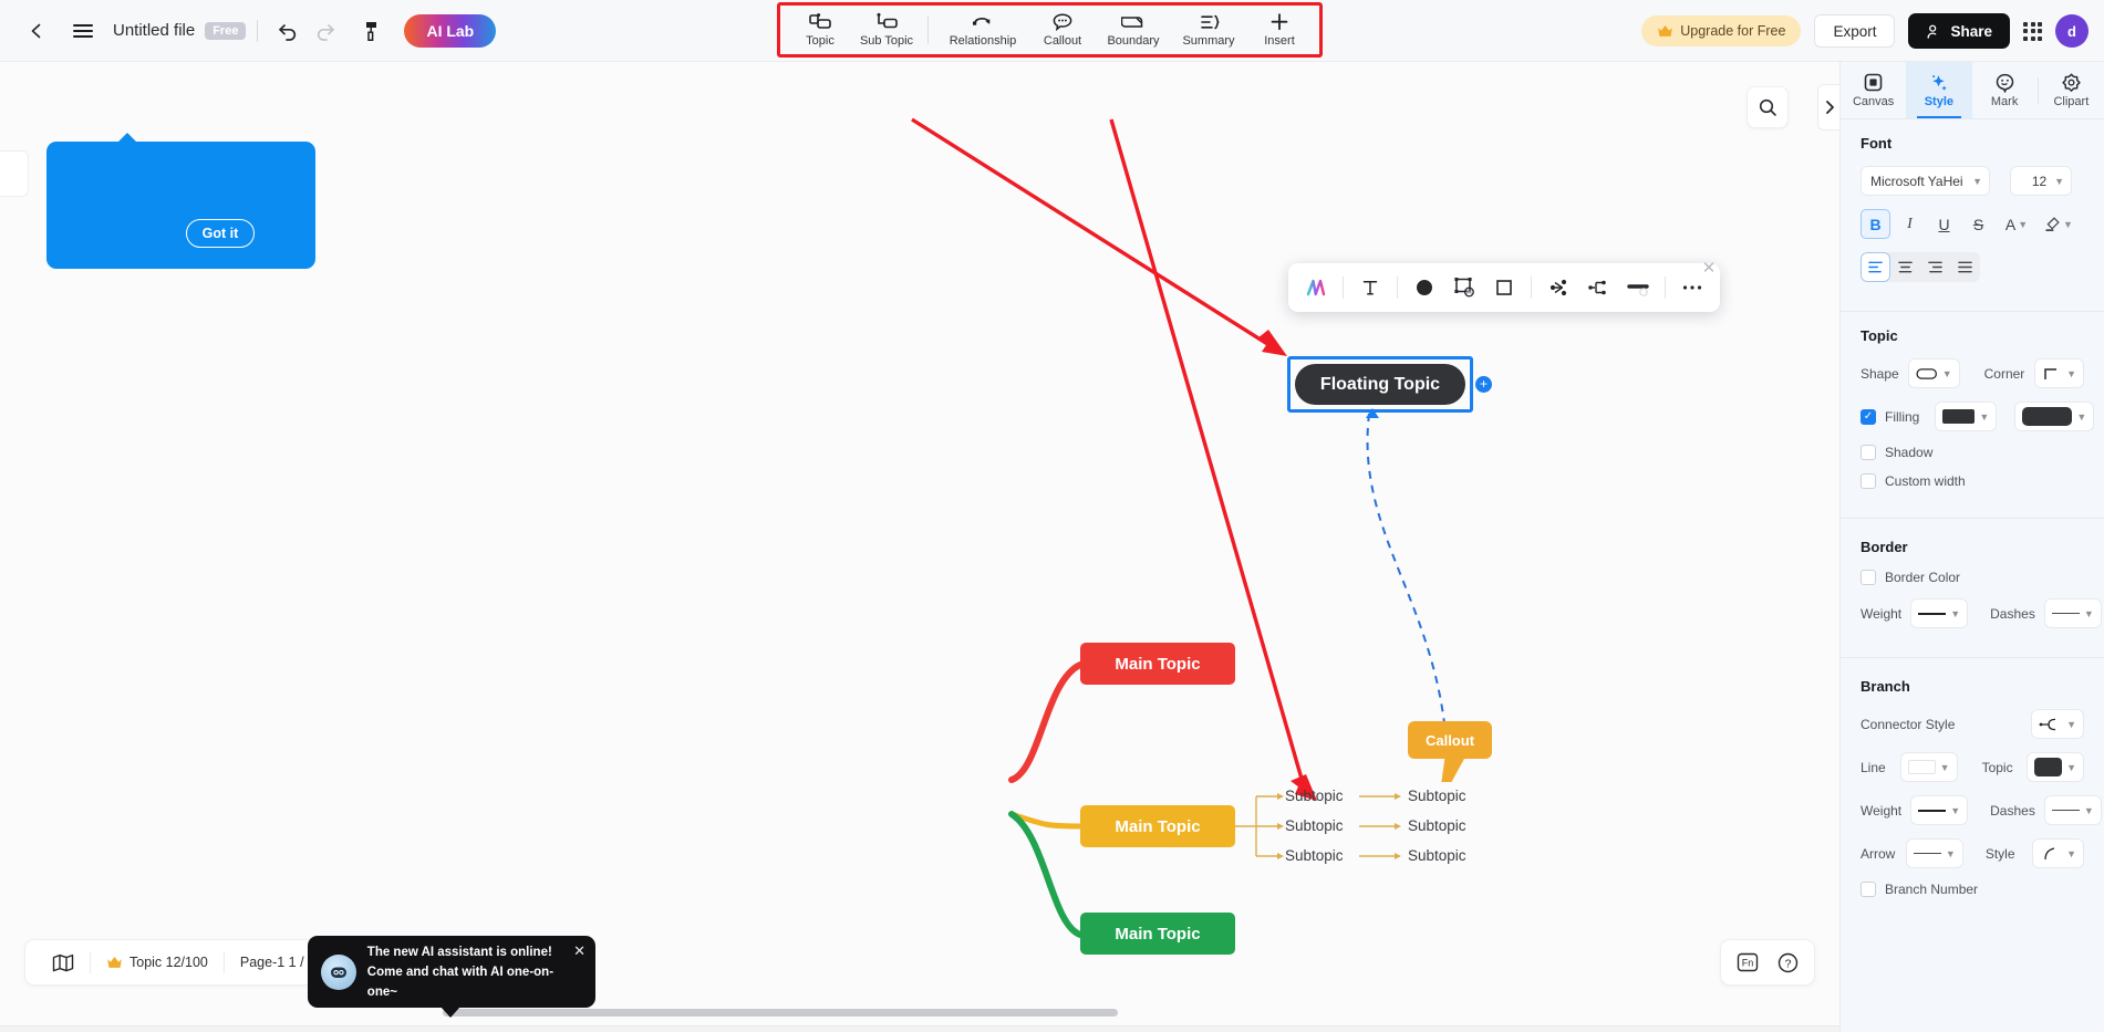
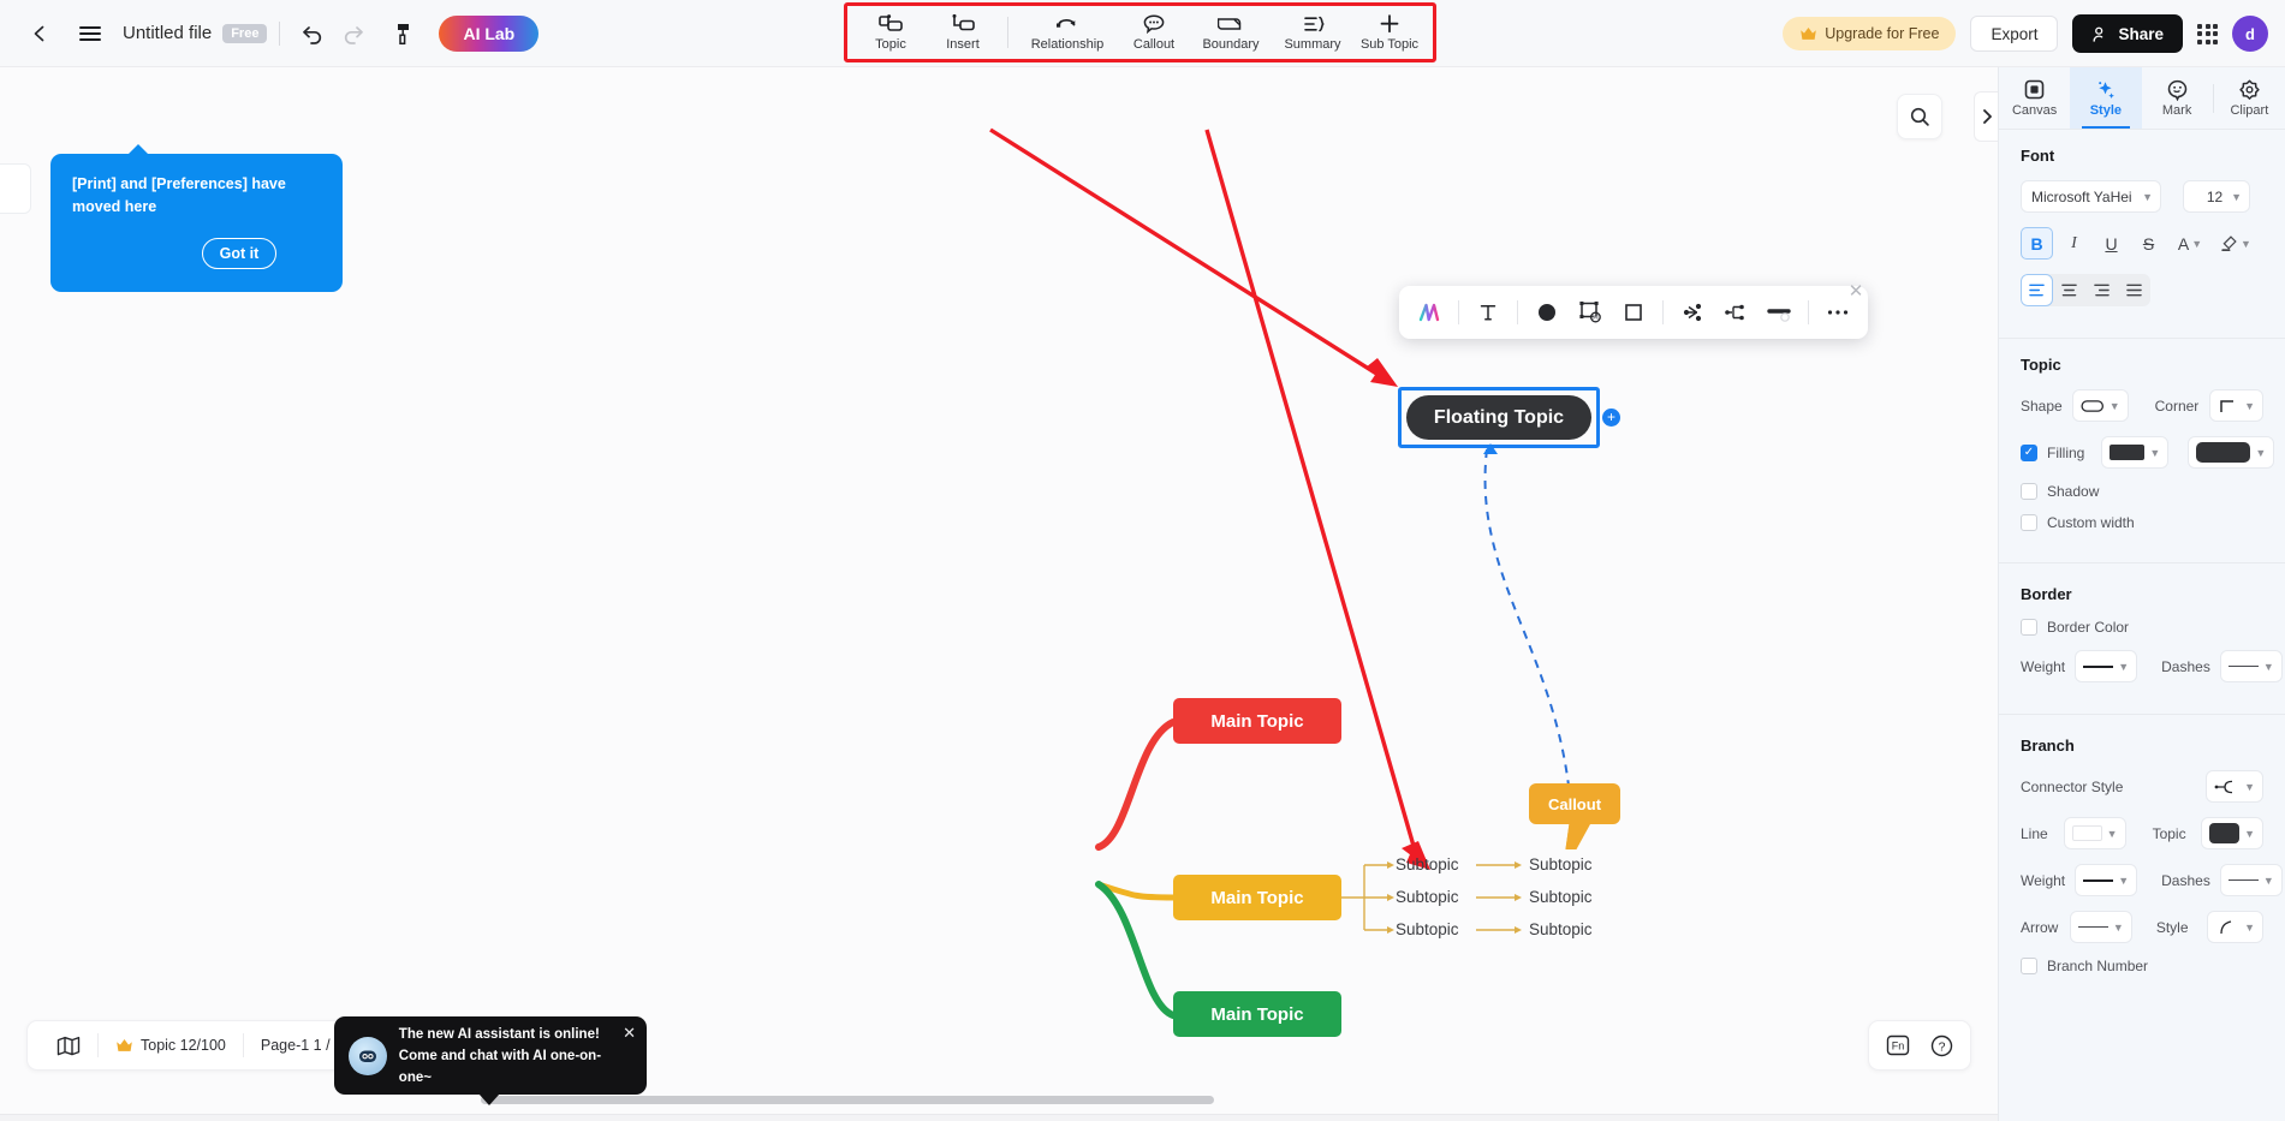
  Untitled file
  Free
  AI Lab
  Topic
- Sub Topic
+ Insert
  Relationship
  Callout
  Boundary
  Summary
- Insert
+ Sub Topic
  Upgrade for Free
  Export
  Share
  d
+ [Print] and [Preferences] have moved here
  Got it
  Main Topic
  Main Topic
  Main Topic
  Floating Topic
  +
  Callout
  Subtopic
  Subtopic
  Subtopic
  Subtopic
  Subtopic
  Subtopic
  ✕
  The new AI assistant is online!
  Come and chat with AI one-on-one~
  ✕
  Topic 12/100
  Page-1 1 /
  Fn
  ?
  Canvas
  Style
  Mark
  Clipart
  Font
  Microsoft YaHei
  ▼
  12
  ▼
  B
  I
  U
  S
  A
  ▼
  ▼
  Topic
  Shape
  ▼
  Corner
  ▼
  ✓
  Filling
  ▼
  ▼
  Shadow
  Custom width
  Border
  Border Color
  Weight
  ▼
  Dashes
  ▼
  Branch
  Connector Style
  ▼
  Line
  ▼
  Topic
  ▼
  Weight
  ▼
  Dashes
  ▼
  Arrow
  ▼
  Style
  ▼
  Branch Number
